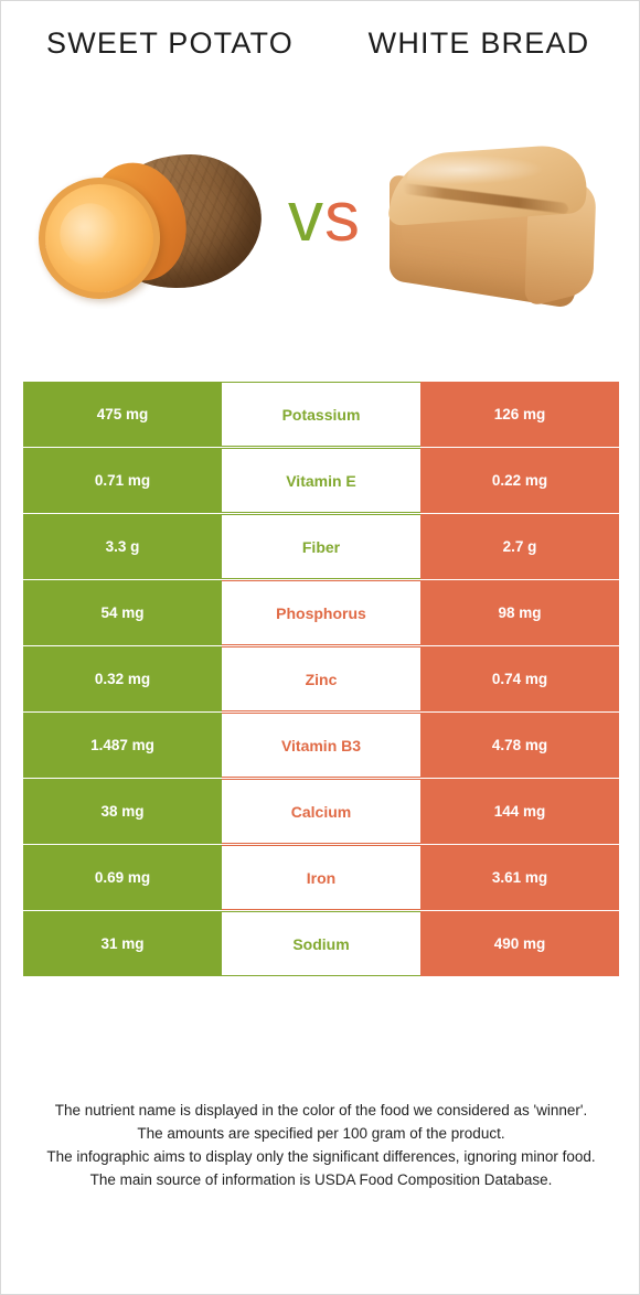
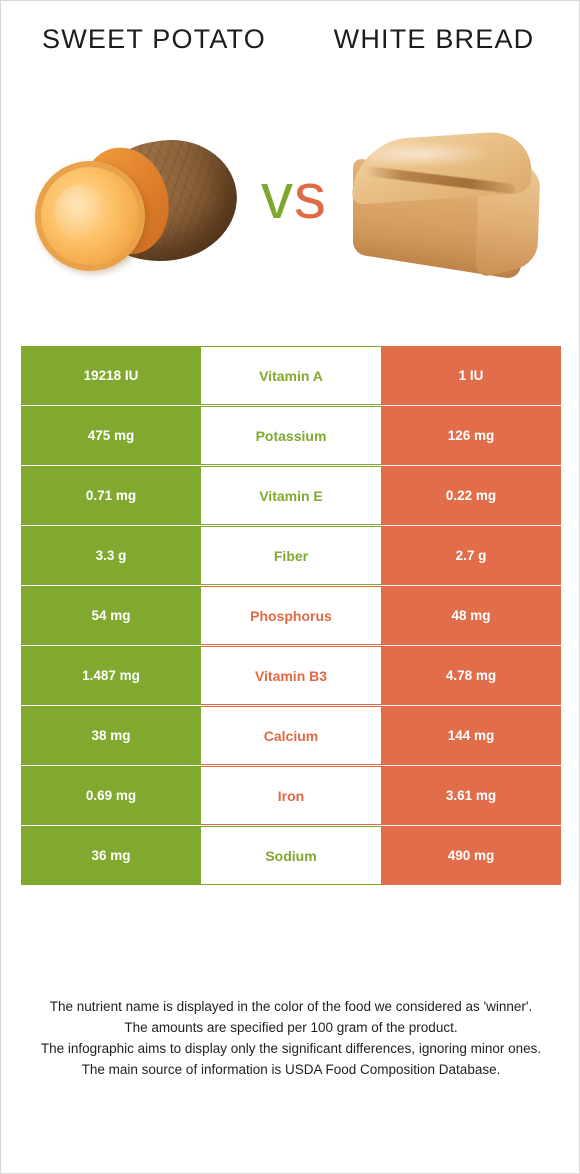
  SWEET POTATO
  WHITE BREAD
  vs
+ 19218 IU
+ Vitamin A
+ 1 IU
  475 mg
  Potassium
  126 mg
  0.71 mg
  Vitamin E
  0.22 mg
  3.3 g
  Fiber
  2.7 g
  54 mg
  Phosphorus
- 98 mg
+ 48 mg
- 0.32 mg
- Zinc
- 0.74 mg
  1.487 mg
  Vitamin B3
  4.78 mg
  38 mg
  Calcium
  144 mg
  0.69 mg
  Iron
  3.61 mg
- 31 mg
+ 36 mg
  Sodium
  490 mg
  The nutrient name is displayed in the color of the food we considered as 'winner'.
  The amounts are specified per 100 gram of the product.
- The infographic aims to display only the significant differences, ignoring minor food.
+ The infographic aims to display only the significant differences, ignoring minor ones.
  The main source of information is USDA Food Composition Database.
